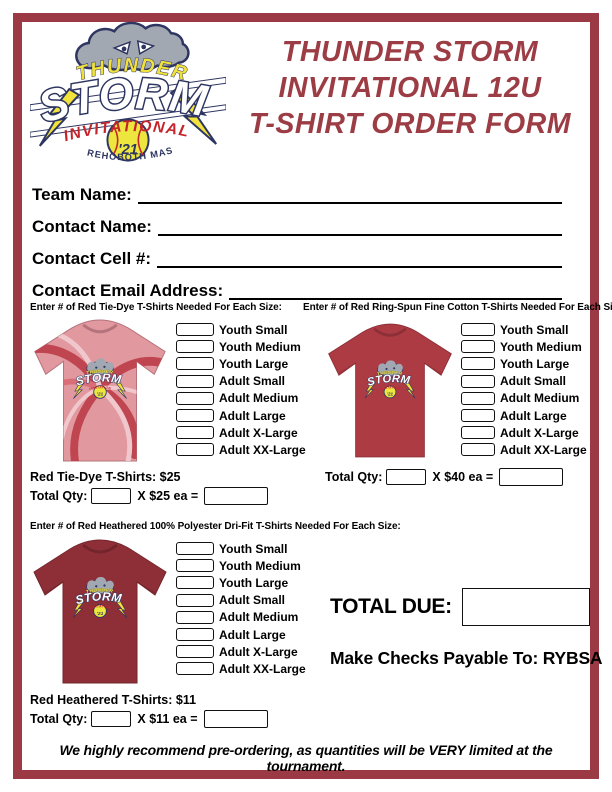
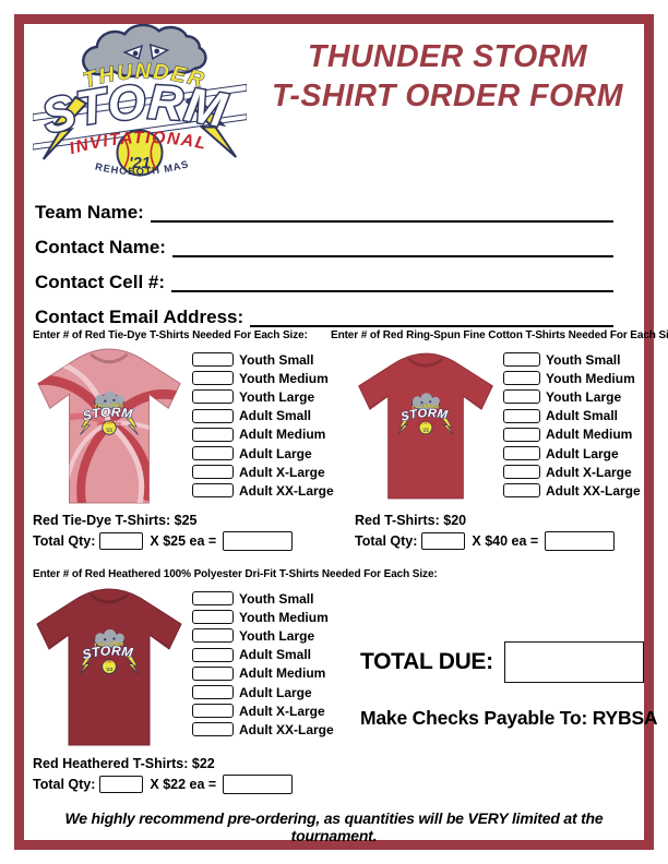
  THUNDER STORM
- INVITATIONAL 12U
  T-SHIRT ORDER FORM
  Team Name:
  Contact Name:
  Contact Cell #:
  Contact Email Address:
  Enter # of Red Tie-Dye T-Shirts Needed For Each Size:
  Youth Small
  Youth Medium
  Youth Large
  Adult Small
  Adult Medium
  Adult Large
  Adult X-Large
  Adult XX-Large
  Red Tie-Dye T-Shirts: $25
  Total Qty:
  X $25 ea =
  Enter # of Red Ring-Spun Fine Cotton T-Shirts Needed For Each Si
  Youth Small
  Youth Medium
  Youth Large
  Adult Small
  Adult Medium
  Adult Large
  Adult X-Large
  Adult XX-Large
+ Red T-Shirts: $20
  Total Qty:
  X $40 ea =
  Enter # of Red Heathered 100% Polyester Dri-Fit T-Shirts Needed For Each Size:
  Youth Small
  Youth Medium
  Youth Large
  Adult Small
  Adult Medium
  Adult Large
  Adult X-Large
  Adult XX-Large
- Red Heathered T-Shirts: $11
+ Red Heathered T-Shirts: $22
  Total Qty:
- X $11 ea =
+ X $22 ea =
  TOTAL DUE:
  Make Checks Payable To: RYBSA
  We highly recommend pre-ordering, as quantities will be VERY limited at the tournament.
